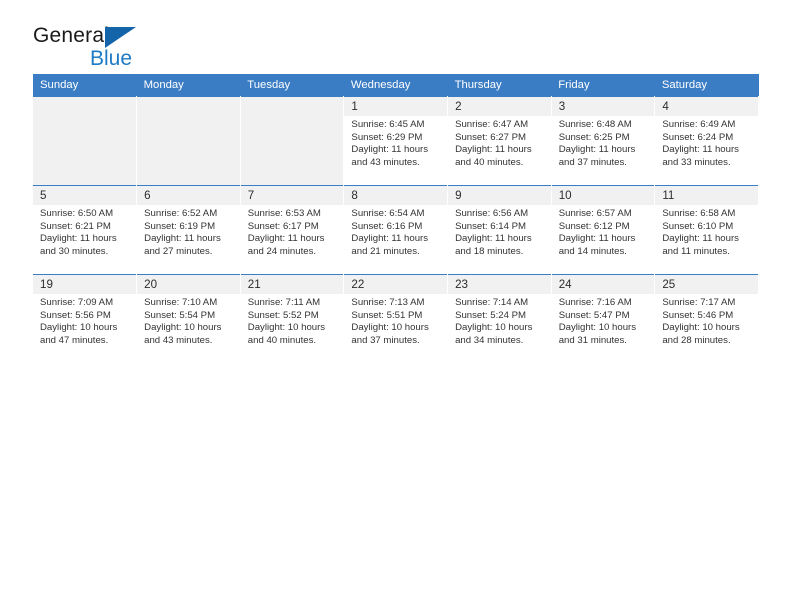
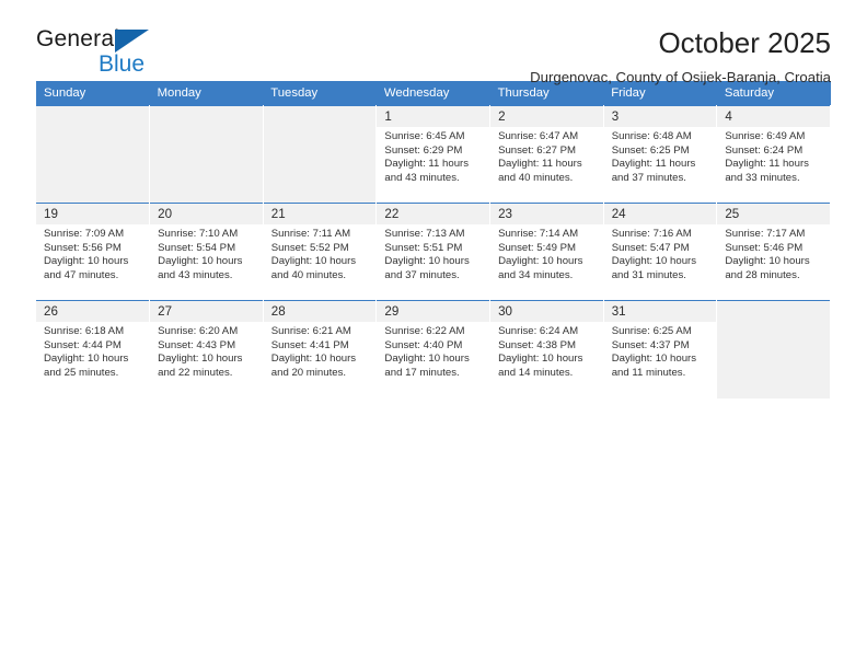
  General
  Blue
+ October 2025
+ Durgenovac, County of Osijek-Baranja, Croatia
  Sunday	Monday	Tuesday	Wednesday	Thursday	Friday	Saturday
  			1Sunrise: 6:45 AMSunset: 6:29 PMDaylight: 11 hoursand 43 minutes.	2Sunrise: 6:47 AMSunset: 6:27 PMDaylight: 11 hoursand 40 minutes.	3Sunrise: 6:48 AMSunset: 6:25 PMDaylight: 11 hoursand 37 minutes.	4Sunrise: 6:49 AMSunset: 6:24 PMDaylight: 11 hoursand 33 minutes.
- 5Sunrise: 6:50 AMSunset: 6:21 PMDaylight: 11 hoursand 30 minutes.	6Sunrise: 6:52 AMSunset: 6:19 PMDaylight: 11 hoursand 27 minutes.	7Sunrise: 6:53 AMSunset: 6:17 PMDaylight: 11 hoursand 24 minutes.	8Sunrise: 6:54 AMSunset: 6:16 PMDaylight: 11 hoursand 21 minutes.	9Sunrise: 6:56 AMSunset: 6:14 PMDaylight: 11 hoursand 18 minutes.	10Sunrise: 6:57 AMSunset: 6:12 PMDaylight: 11 hoursand 14 minutes.	11Sunrise: 6:58 AMSunset: 6:10 PMDaylight: 11 hoursand 11 minutes.
- 19Sunrise: 7:09 AMSunset: 5:56 PMDaylight: 10 hoursand 47 minutes.	20Sunrise: 7:10 AMSunset: 5:54 PMDaylight: 10 hoursand 43 minutes.	21Sunrise: 7:11 AMSunset: 5:52 PMDaylight: 10 hoursand 40 minutes.	22Sunrise: 7:13 AMSunset: 5:51 PMDaylight: 10 hoursand 37 minutes.	23Sunrise: 7:14 AMSunset: 5:24 PMDaylight: 10 hoursand 34 minutes.	24Sunrise: 7:16 AMSunset: 5:47 PMDaylight: 10 hoursand 31 minutes.	25Sunrise: 7:17 AMSunset: 5:46 PMDaylight: 10 hoursand 28 minutes.
+ 19Sunrise: 7:09 AMSunset: 5:56 PMDaylight: 10 hoursand 47 minutes.	20Sunrise: 7:10 AMSunset: 5:54 PMDaylight: 10 hoursand 43 minutes.	21Sunrise: 7:11 AMSunset: 5:52 PMDaylight: 10 hoursand 40 minutes.	22Sunrise: 7:13 AMSunset: 5:51 PMDaylight: 10 hoursand 37 minutes.	23Sunrise: 7:14 AMSunset: 5:49 PMDaylight: 10 hoursand 34 minutes.	24Sunrise: 7:16 AMSunset: 5:47 PMDaylight: 10 hoursand 31 minutes.	25Sunrise: 7:17 AMSunset: 5:46 PMDaylight: 10 hoursand 28 minutes.
+ 26Sunrise: 6:18 AMSunset: 4:44 PMDaylight: 10 hoursand 25 minutes.	27Sunrise: 6:20 AMSunset: 4:43 PMDaylight: 10 hoursand 22 minutes.	28Sunrise: 6:21 AMSunset: 4:41 PMDaylight: 10 hoursand 20 minutes.	29Sunrise: 6:22 AMSunset: 4:40 PMDaylight: 10 hoursand 17 minutes.	30Sunrise: 6:24 AMSunset: 4:38 PMDaylight: 10 hoursand 14 minutes.	31Sunrise: 6:25 AMSunset: 4:37 PMDaylight: 10 hoursand 11 minutes.
